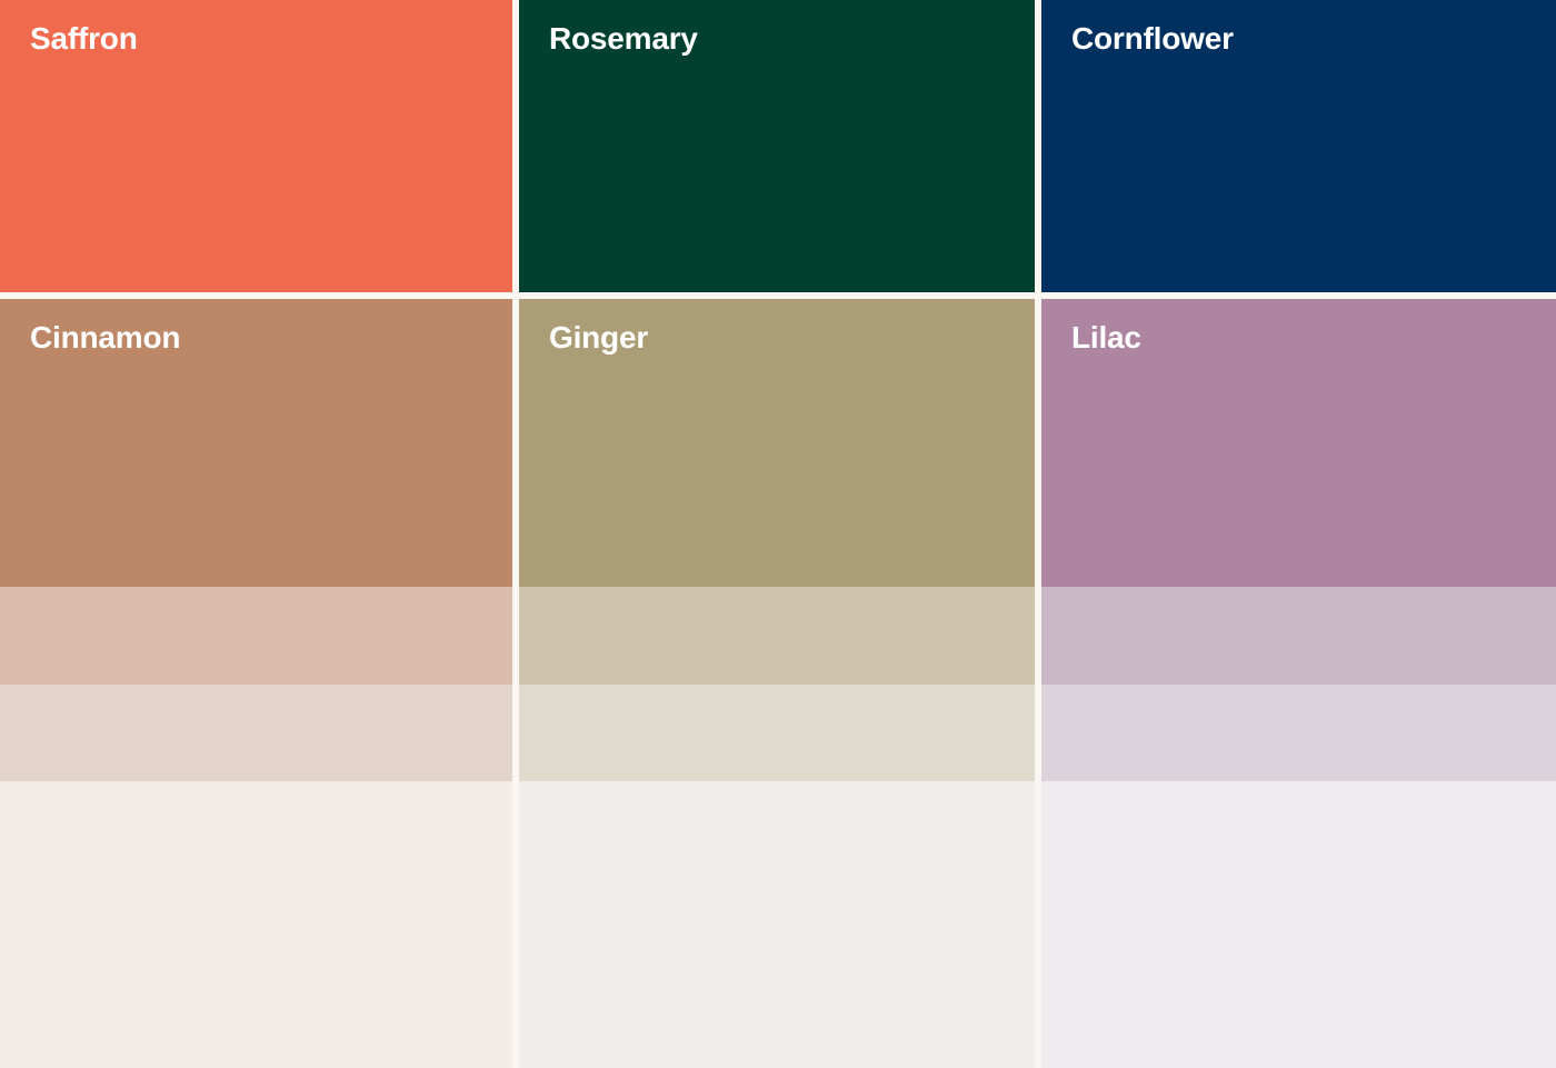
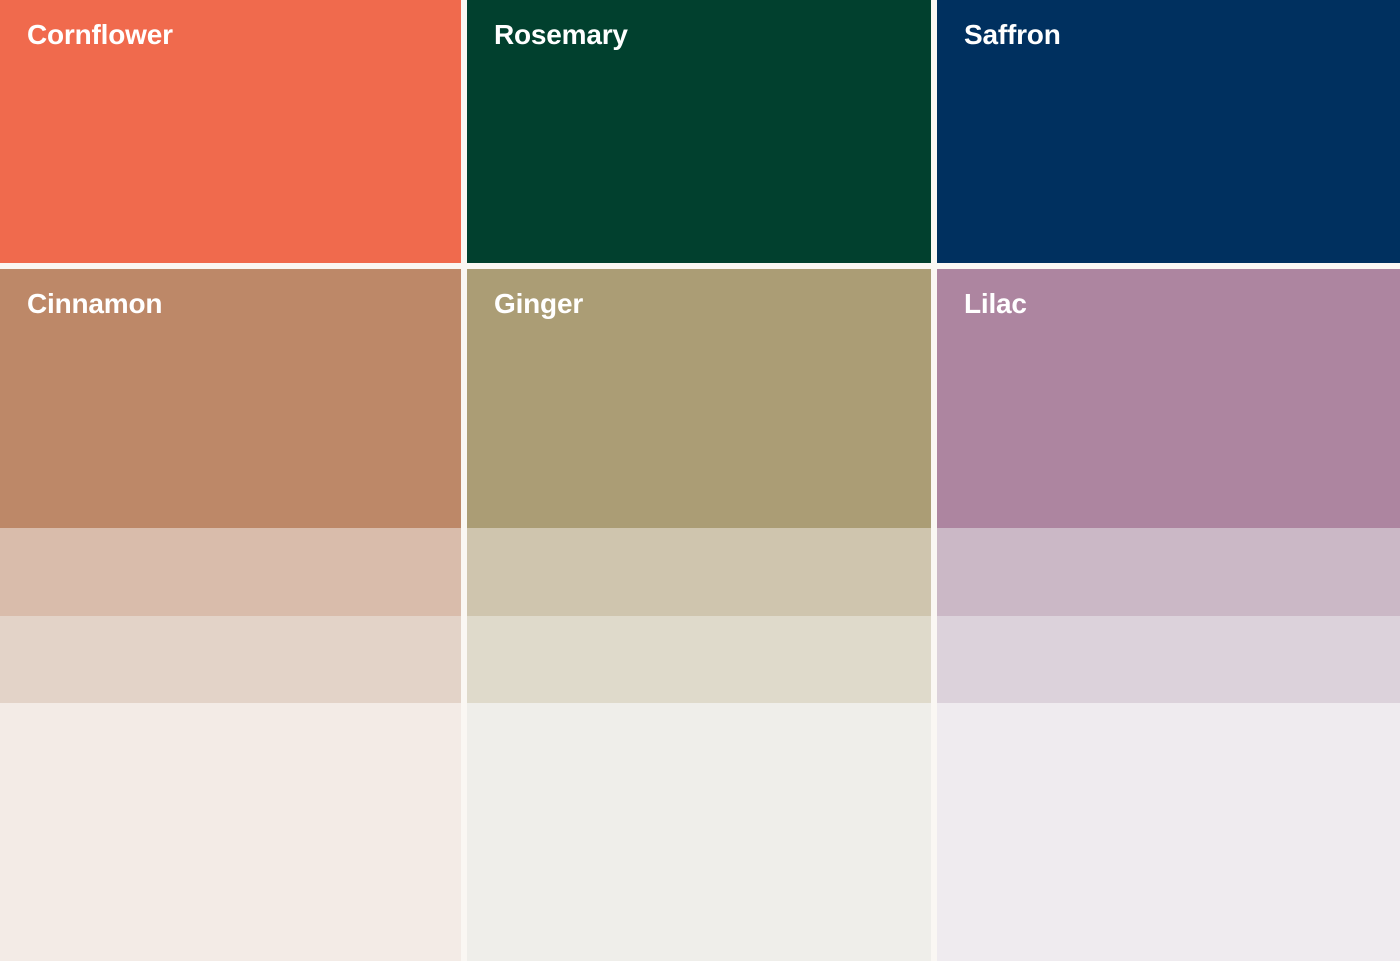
- Saffron
+ Cornflower
  Rosemary
- Cornflower
+ Saffron
  Cinnamon
  Ginger
  Lilac
